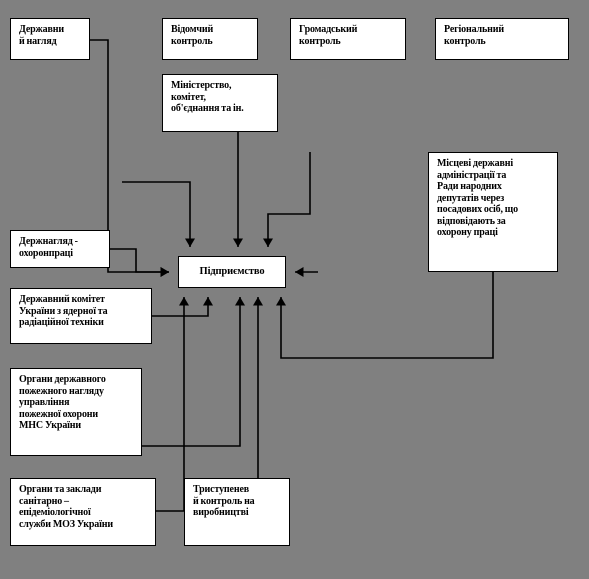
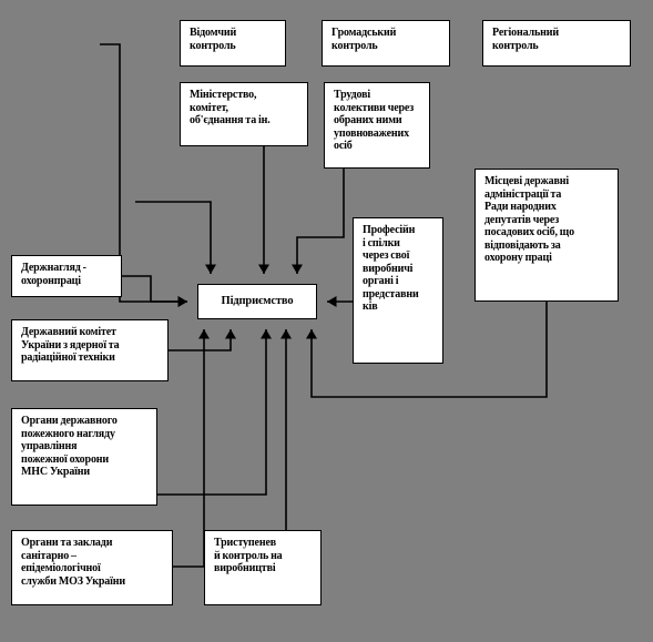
- Державни
- й нагляд
  Відомчий
  контроль
  Громадський
  контроль
  Регіональний
  контроль
  Міністерство,
  комітет,
  об'єднання та ін.
+ Трудові
+ колективи через
+ обраних ними
+ уповноважених
+ осіб
  Місцеві державні
  адміністрації та
  Ради народних
  депутатів через
  посадових осіб, що
  відповідають за
  охорону праці
+ Професійн
+ і спілки
+ через свої
+ виробничі
+ органі і
+ представни
+ ків
  Держнагляд -
  охоронпраці
  Підприємство
  Державний комітет
  України з ядерної та
  радіаційної техніки
  Органи державного
  пожежного нагляду
  управління
  пожежної охорони
  МНС України
  Органи та заклади
  санітарно –
  епідеміологічної
  служби МОЗ України
  Триступенев
  й контроль на
  виробництві
